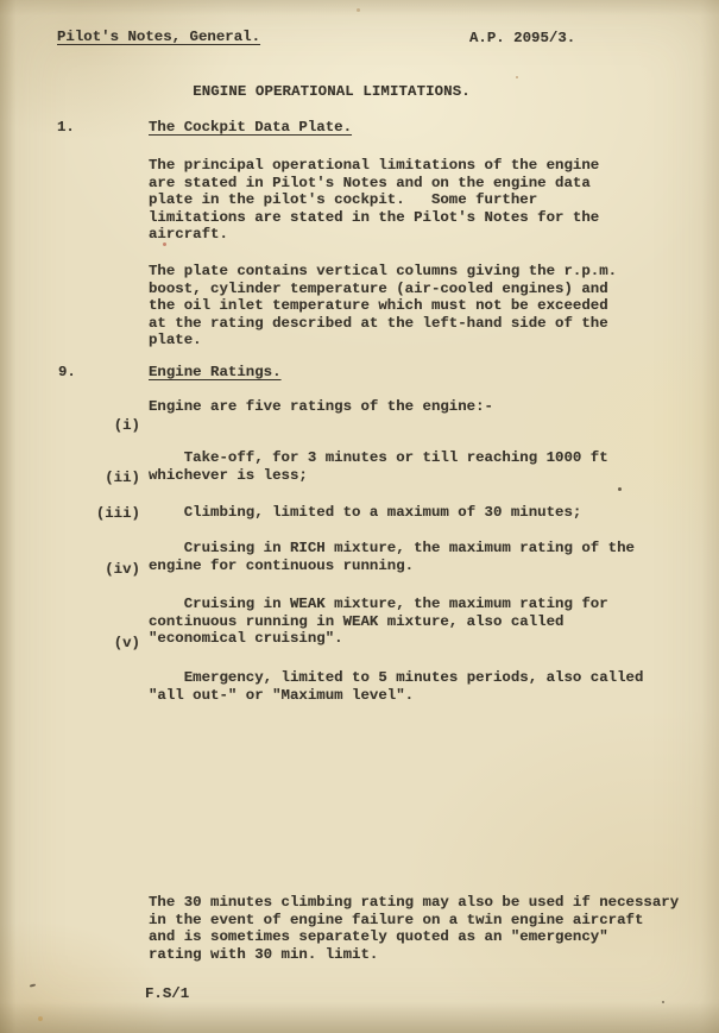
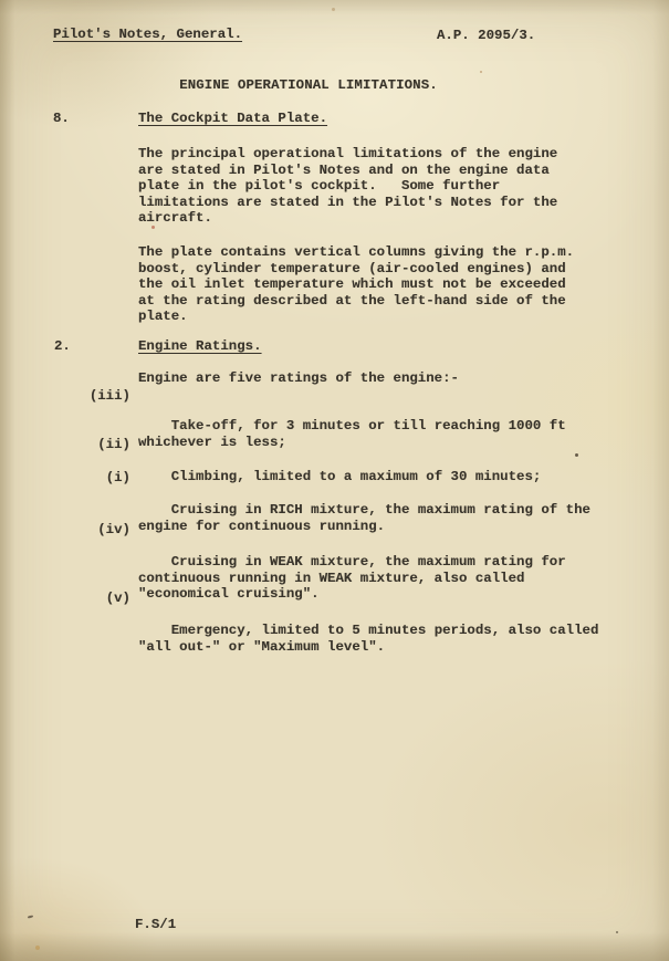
  Pilot's Notes, General.
  A.P. 2095/3.
  ENGINE OPERATIONAL LIMITATIONS.
- 1.
+ 8.
  The Cockpit Data Plate.
  The principal operational limitations of the engine
  are stated in Pilot's Notes and on the engine data
  plate in the pilot's cockpit. Some further
  limitations are stated in the Pilot's Notes for the
  aircraft.
  The plate contains vertical columns giving the r.p.m.
  boost, cylinder temperature (air-cooled engines) and
  the oil inlet temperature which must not be exceeded
  at the rating described at the left-hand side of the
  plate.
- 9.
+ 2.
  Engine Ratings.
  Engine are five ratings of the engine:-
- (i)
+ (iii)
  Take-off, for 3 minutes or till reaching 1000 ft
  whichever is less;
  (ii)
  Climbing, limited to a maximum of 30 minutes;
- (iii)
+ (i)
  Cruising in RICH mixture, the maximum rating of the
  engine for continuous running.
  (iv)
  Cruising in WEAK mixture, the maximum rating for
  continuous running in WEAK mixture, also called
  "economical cruising".
  (v)
  Emergency, limited to 5 minutes periods, also called
  "all out-" or "Maximum level".
- The 30 minutes climbing rating may also be used if necessary
- in the event of engine failure on a twin engine aircraft
- and is sometimes separately quoted as an "emergency"
- rating with 30 min. limit.
  F.S/1
